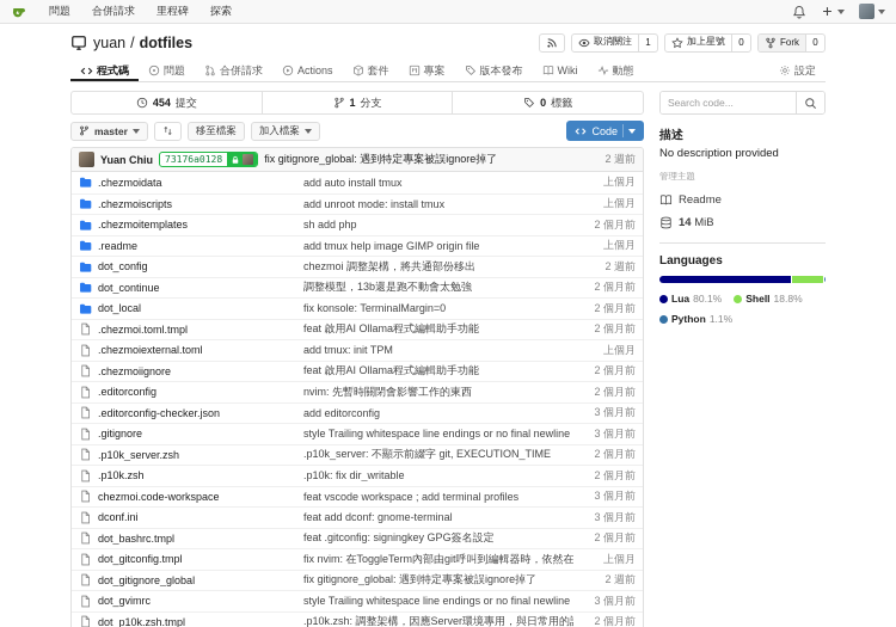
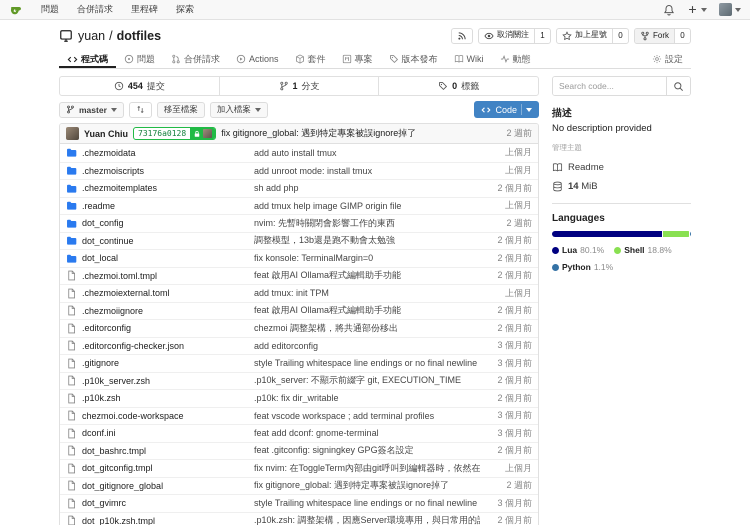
  問題
  合併請求
  里程碑
  探索
  yuan
  /
  dotfiles
  取消關注
  1
  加上星號
  0
  Fork
  0
  程式碼
  問題
  合併請求
  Actions
  套件
  專案
  版本發布
  Wiki
  動態
  設定
  454
  提交
  1
  分支
  0
  標籤
  master
  移至檔案
  加入檔案
  Code
  Yuan Chiu
  73176a0128
  fix gitignore_global: 遇到特定專案被誤ignore掉了
  2 週前
  .chezmoidata
  add auto install tmux
  上個月
  .chezmoiscripts
  add unroot mode: install tmux
  上個月
  .chezmoitemplates
  sh add php
  2 個月前
  .readme
  add tmux help image GIMP origin file
  上個月
  dot_config
- chezmoi 調整架構，將共通部份移出
+ nvim: 先暫時關閉會影響工作的東西
  2 週前
  dot_continue
  調整模型，13b還是跑不動會太勉強
  2 個月前
  dot_local
  fix konsole: TerminalMargin=0
  2 個月前
  .chezmoi.toml.tmpl
  feat 啟用AI Ollama程式編輯助手功能
  2 個月前
  .chezmoiexternal.toml
  add tmux: init TPM
  上個月
  .chezmoiignore
  feat 啟用AI Ollama程式編輯助手功能
  2 個月前
  .editorconfig
- nvim: 先暫時關閉會影響工作的東西
+ chezmoi 調整架構，將共通部份移出
  2 個月前
  .editorconfig-checker.json
  add editorconfig
  3 個月前
  .gitignore
  style Trailing whitespace line endings or no final newline
  3 個月前
  .p10k_server.zsh
  .p10k_server: 不顯示前綴字 git, EXECUTION_TIME
  2 個月前
  .p10k.zsh
  .p10k: fix dir_writable
  2 個月前
  chezmoi.code-workspace
  feat vscode workspace ; add terminal profiles
  3 個月前
  dconf.ini
  feat add dconf: gnome-terminal
  3 個月前
  dot_bashrc.tmpl
  feat .gitconfig: signingkey GPG簽名設定
  2 個月前
  dot_gitconfig.tmpl
  上個月
  dot_gitignore_global
  fix gitignore_global: 遇到特定專案被誤ignore掉了
  2 週前
  dot_gvimrc
  style Trailing whitespace line endings or no final newline
  3 個月前
  dot_p10k.zsh.tmpl
  .p10k.zsh: 調整架構，因應Server環境專用，與日常用的
  2 個月前
  Search code...
  描述
  No description provided
  管理主題
  Readme
  14 MiB
  Languages
  Lua
  80.1%
  Shell
  18.8%
  Python
  1.1%
